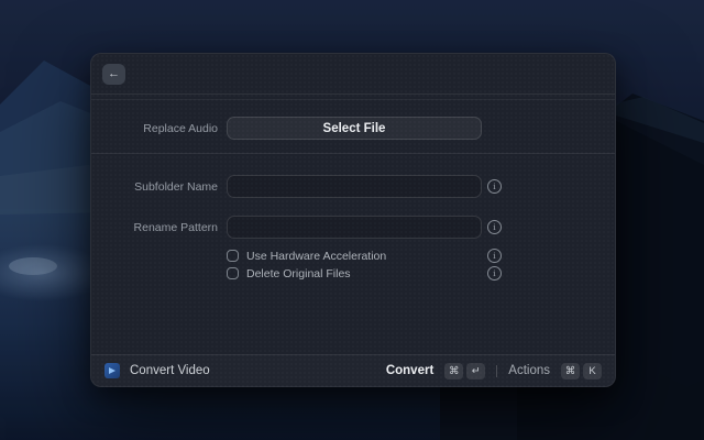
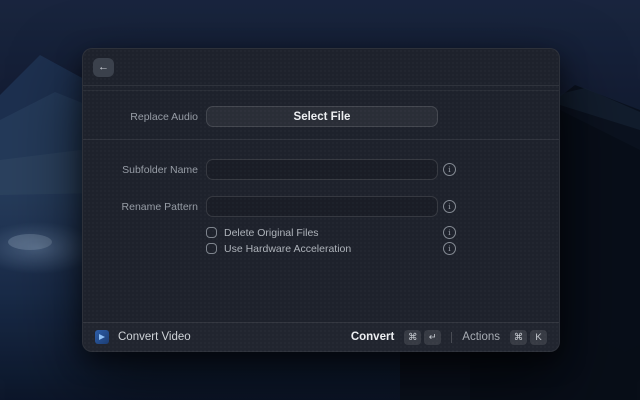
  ←
  Replace Audio
  Select File
  Subfolder Name
  i
  Rename Pattern
  i
- Use Hardware Acceleration
+ Delete Original Files
  i
- Delete Original Files
+ Use Hardware Acceleration
  i
  Convert Video
  Convert
  ⌘
  ↵
  Actions
  ⌘
  K
